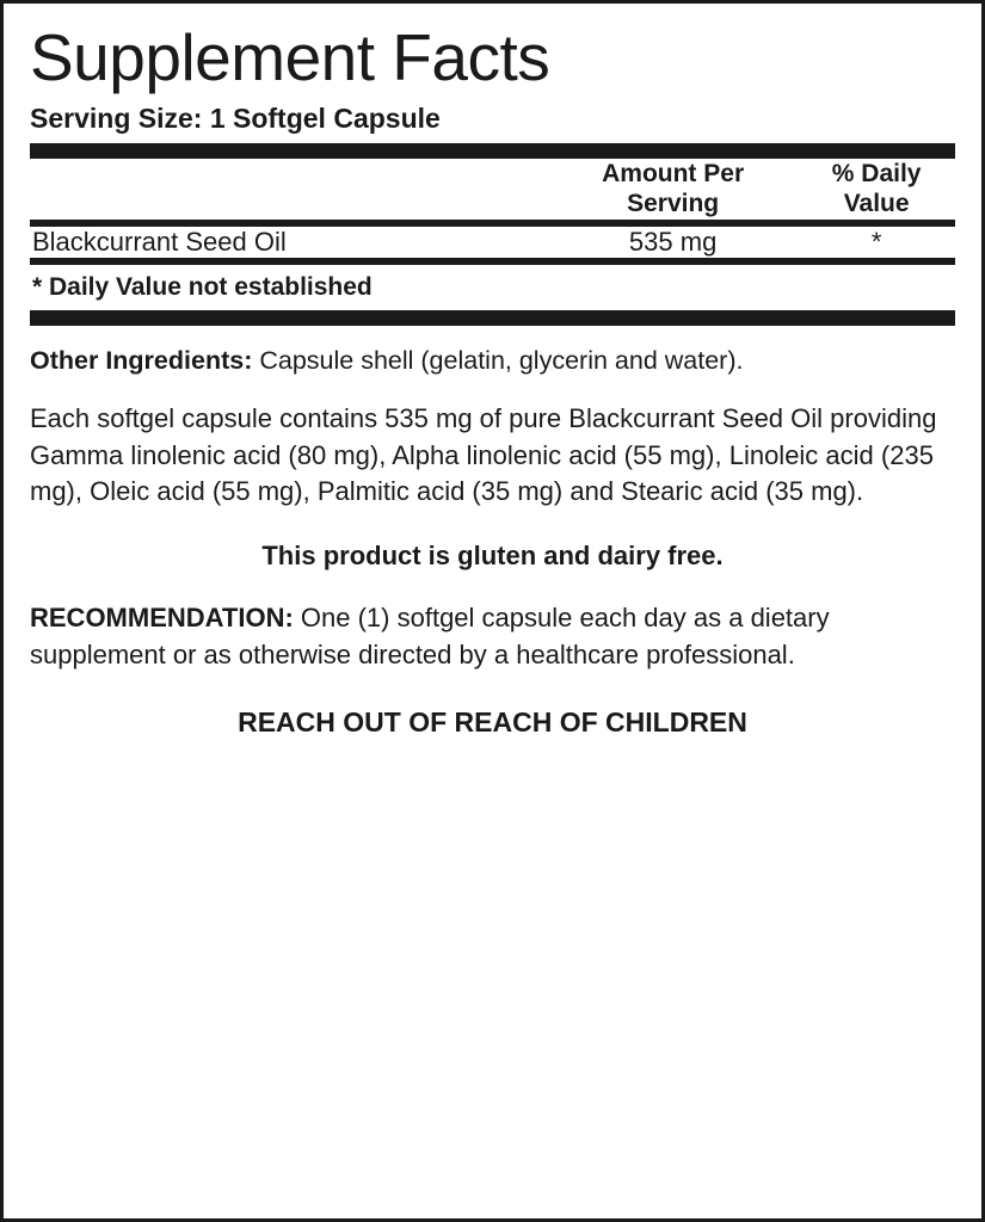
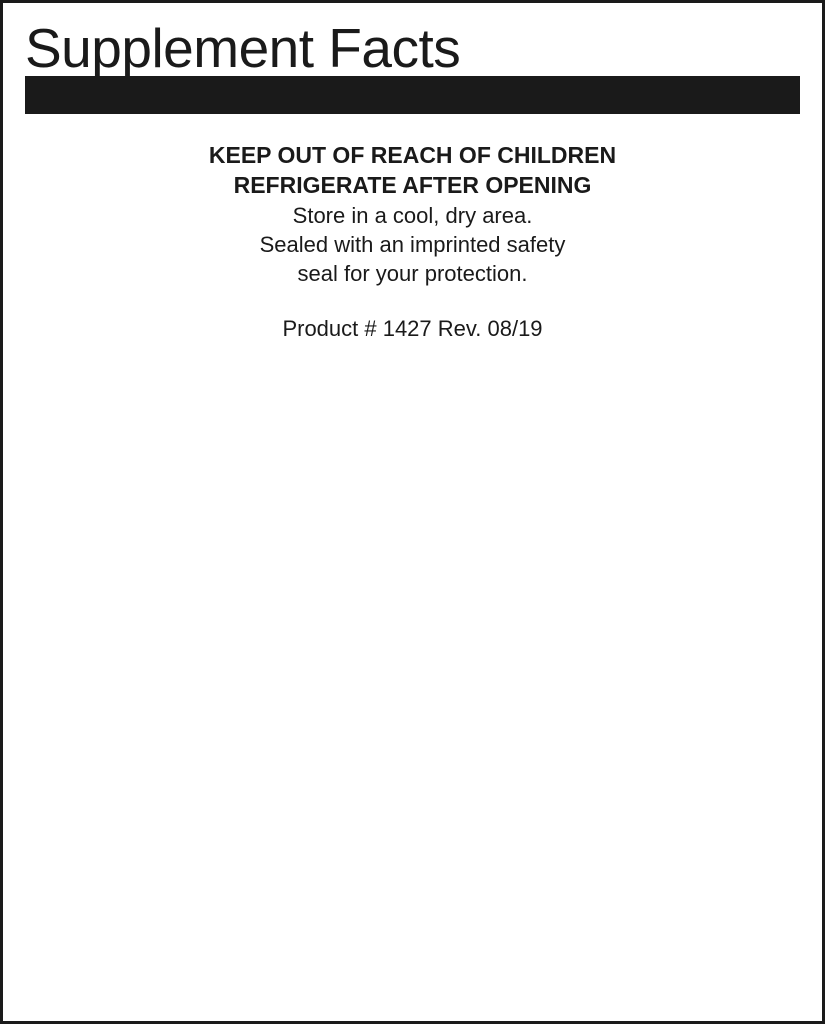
  Supplement Facts
- Serving Size: 1 Softgel Capsule
- 	Amount Per Serving	% Daily Value
- Blackcurrant Seed Oil	535 mg	*
- * Daily Value not established
- Other Ingredients: Capsule shell (gelatin, glycerin and water).
- Each softgel capsule contains 535 mg of pure Blackcurrant Seed Oil providing Gamma linolenic acid (80 mg), Alpha linolenic acid (55 mg), Linoleic acid (235 mg), Oleic acid (55 mg), Palmitic acid (35 mg) and Stearic acid (35 mg).
- This product is gluten and dairy free.
- RECOMMENDATION: One (1) softgel capsule each day as a dietary supplement or as otherwise directed by a healthcare professional.
- REACH OUT OF REACH OF CHILDREN
+ KEEP OUT OF REACH OF CHILDREN
+ REFRIGERATE AFTER OPENING
+ Store in a cool, dry area.
+ Sealed with an imprinted safety
+ seal for your protection.
+ Product # 1427 Rev. 08/19
